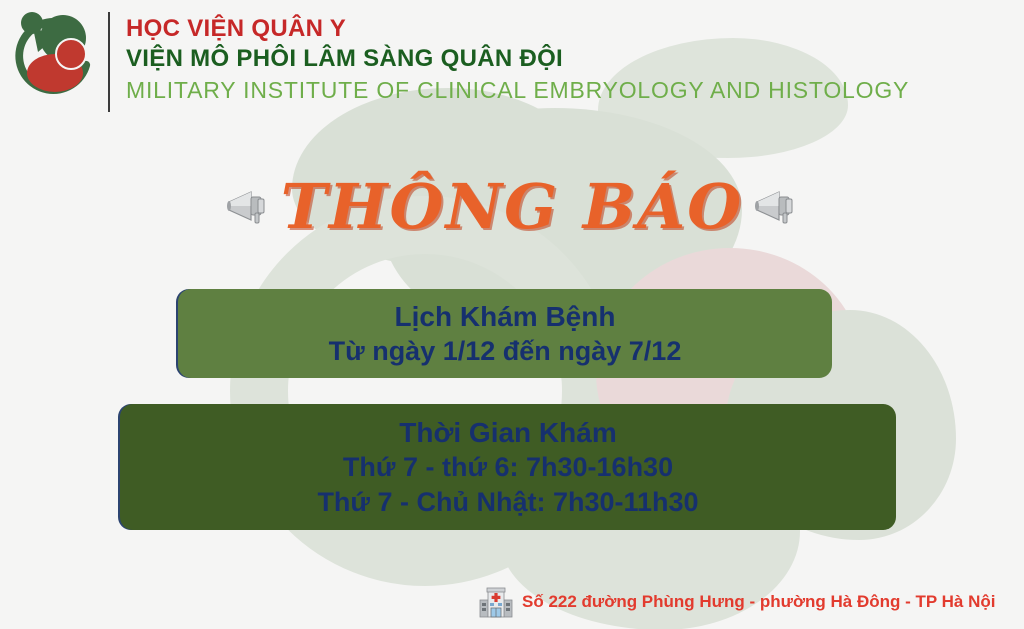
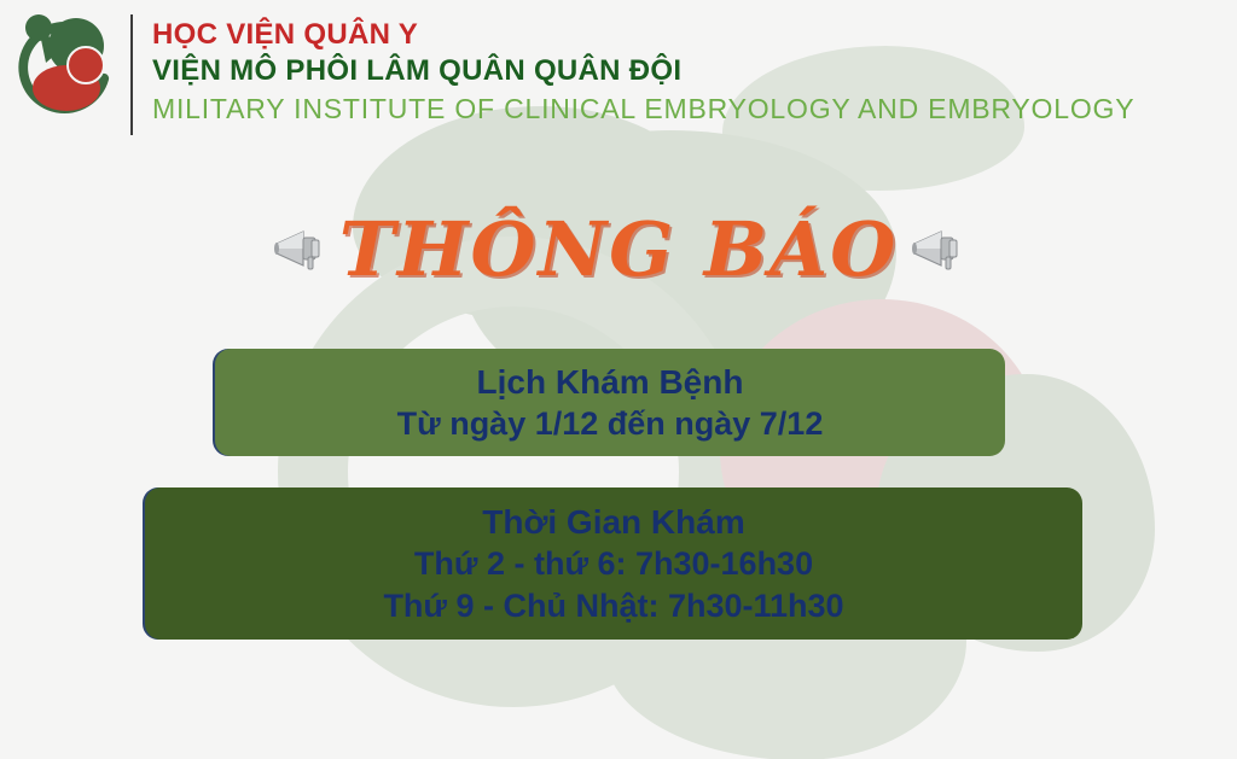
  HỌC VIỆN QUÂN Y
- VIỆN MÔ PHÔI LÂM SÀNG QUÂN ĐỘI
+ VIỆN MÔ PHÔI LÂM QUÂN QUÂN ĐỘI
- MILITARY INSTITUTE OF CLINICAL EMBRYOLOGY AND HISTOLOGY
+ MILITARY INSTITUTE OF CLINICAL EMBRYOLOGY AND EMBRYOLOGY
  THÔNG BÁO
  Lịch Khám Bệnh
  Từ ngày 1/12 đến ngày 7/12
  Thời Gian Khám
- Thứ 7 - thứ 6: 7h30-16h30
+ Thứ 2 - thứ 6: 7h30-16h30
- Thứ 7 - Chủ Nhật: 7h30-11h30
+ Thứ 9 - Chủ Nhật: 7h30-11h30
- Số 222 đường Phùng Hưng - phường Hà Đông - TP Hà Nội
